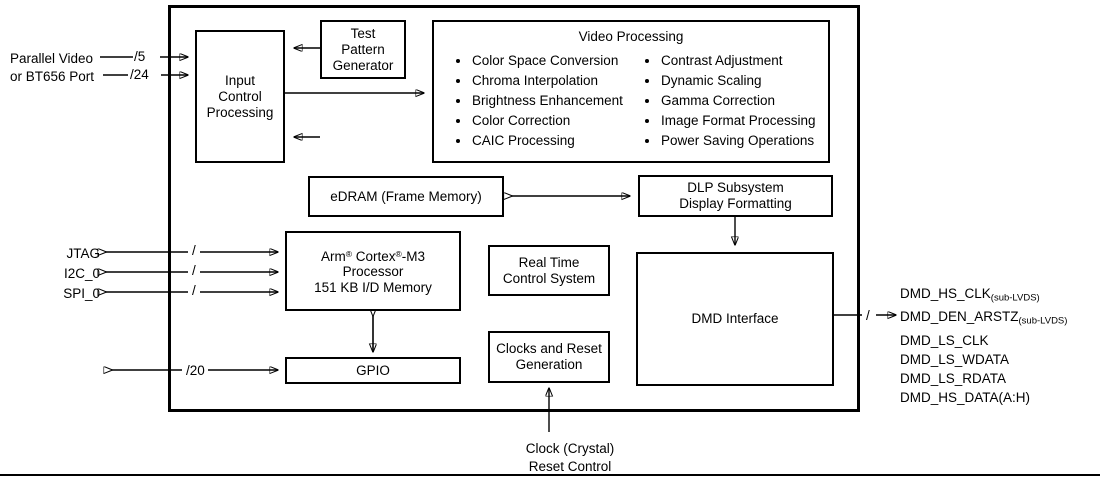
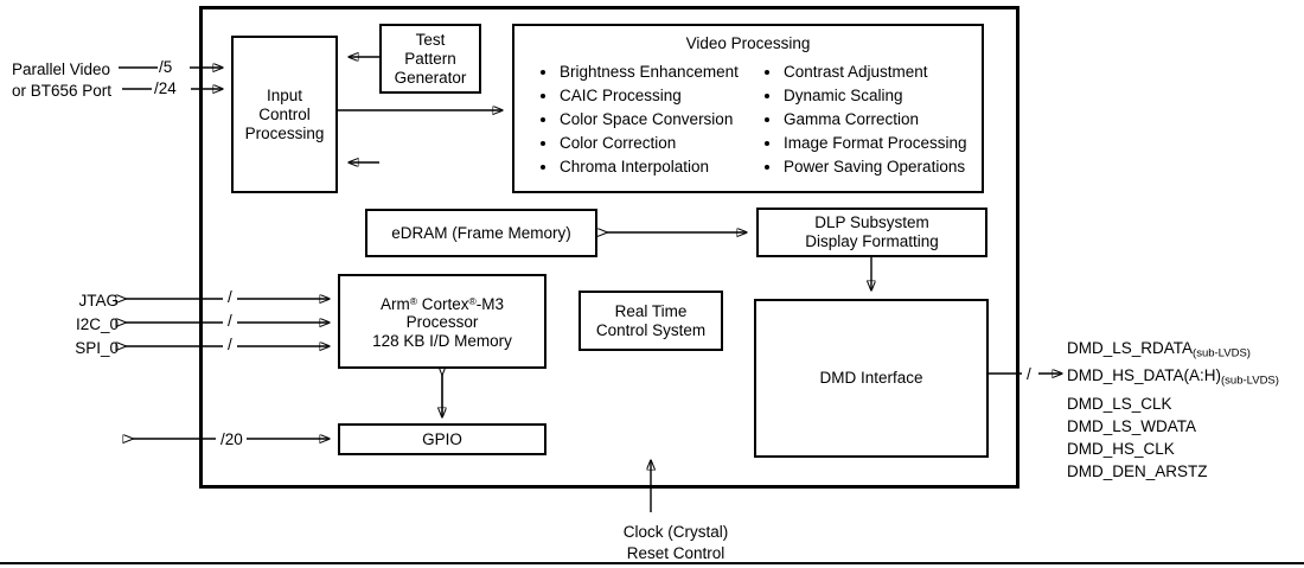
  Input
  Control
  Processing
  Test
  Pattern
  Generator
  Video Processing
- Color Space Conversion
+ Brightness Enhancement
- Chroma Interpolation
+ CAIC Processing
- Brightness Enhancement
+ Color Space Conversion
  Color Correction
- CAIC Processing
+ Chroma Interpolation
  Contrast Adjustment
  Dynamic Scaling
  Gamma Correction
  Image Format Processing
  Power Saving Operations
  eDRAM (Frame Memory)
  DLP Subsystem
  Display Formatting
  Arm® Cortex®-M3
  Processor
- 151 KB I/D Memory
+ 128 KB I/D Memory
  Real Time
  Control System
  DMD Interface
  GPIO
- Clocks and Reset
- Generation
  Parallel Video
  or BT656 Port
  /5
  /24
  JTAG
  I2C_0
  SPI_0
  /
  /
  /
  /20
  /
- DMD_HS_CLK(sub-LVDS)
+ DMD_LS_RDATA(sub-LVDS)
- DMD_DEN_ARSTZ(sub-LVDS)
+ DMD_HS_DATA(A:H)(sub-LVDS)
  DMD_LS_CLK
  DMD_LS_WDATA
- DMD_LS_RDATA
+ DMD_HS_CLK
- DMD_HS_DATA(A:H)
+ DMD_DEN_ARSTZ
  Clock (Crystal)
  Reset Control
